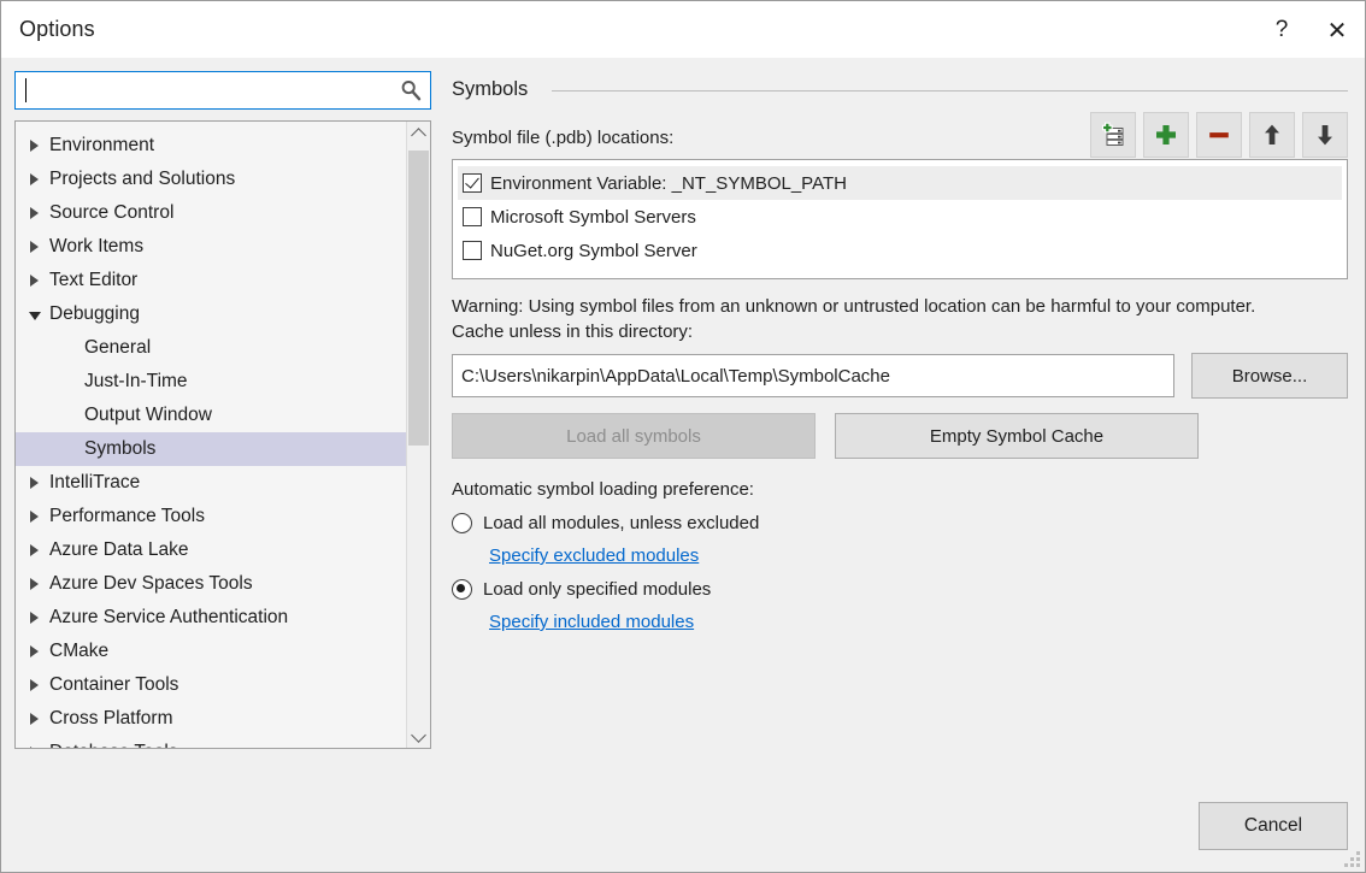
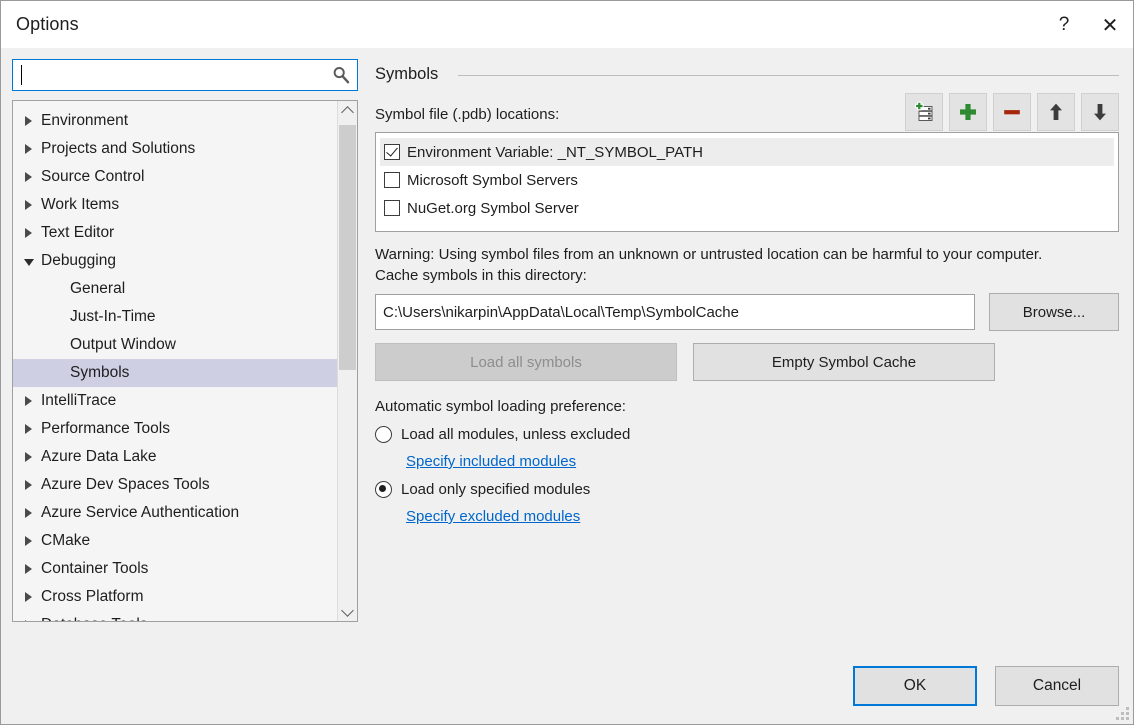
  Options
  ?
  ✕
  Environment
  Projects and Solutions
  Source Control
  Work Items
  Text Editor
  Debugging
  General
  Just-In-Time
  Output Window
  Symbols
  IntelliTrace
  Performance Tools
  Azure Data Lake
  Azure Dev Spaces Tools
  Azure Service Authentication
  CMake
  Container Tools
  Cross Platform
  Symbols
  Symbol file (.pdb) locations:
  Environment Variable: _NT_SYMBOL_PATH
  Microsoft Symbol Servers
  NuGet.org Symbol Server
  Warning: Using symbol files from an unknown or untrusted location can be harmful to your computer.
- Cache unless in this directory:
+ Cache symbols in this directory:
  C:\Users\nikarpin\AppData\Local\Temp\SymbolCache
  Browse...
  Load all symbols
  Empty Symbol Cache
  Automatic symbol loading preference:
  Load all modules, unless excluded
- Specify excluded modules
+ Specify included modules
  Load only specified modules
- Specify included modules
+ Specify excluded modules
+ OK
  Cancel
